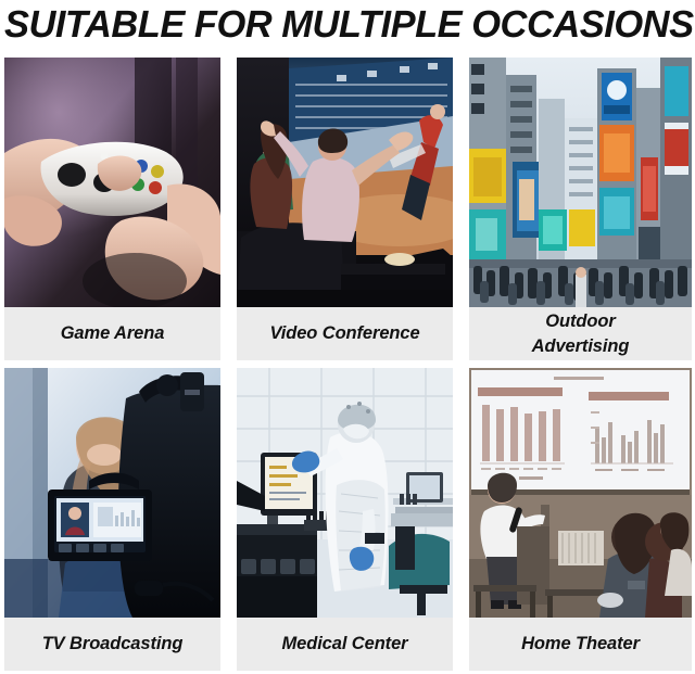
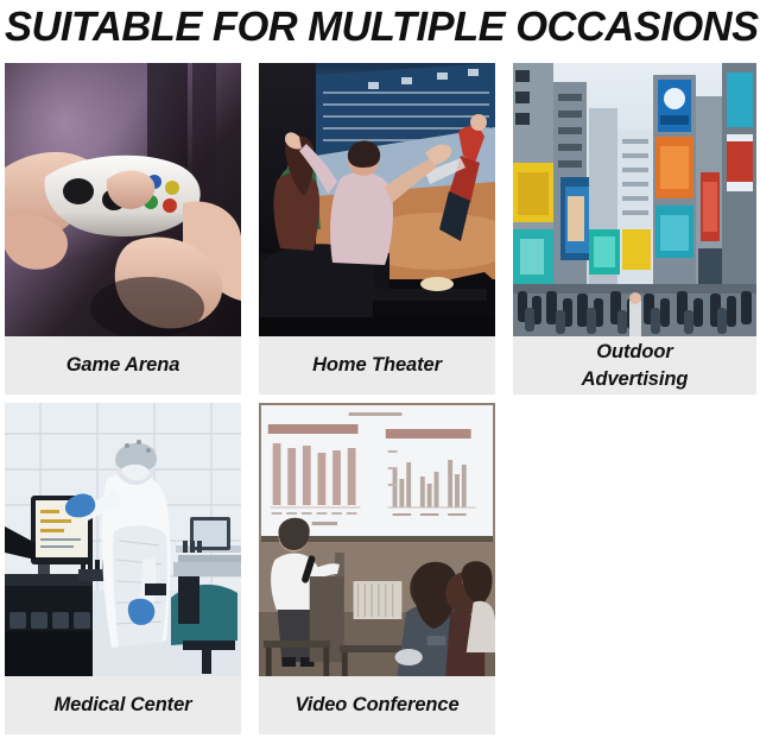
  SUITABLE FOR MULTIPLE OCCASIONS
  Game Arena
- Video Conference
+ Home Theater
  Outdoor
  Advertising
- TV Broadcasting
  Medical Center
- Home Theater
+ Video Conference
